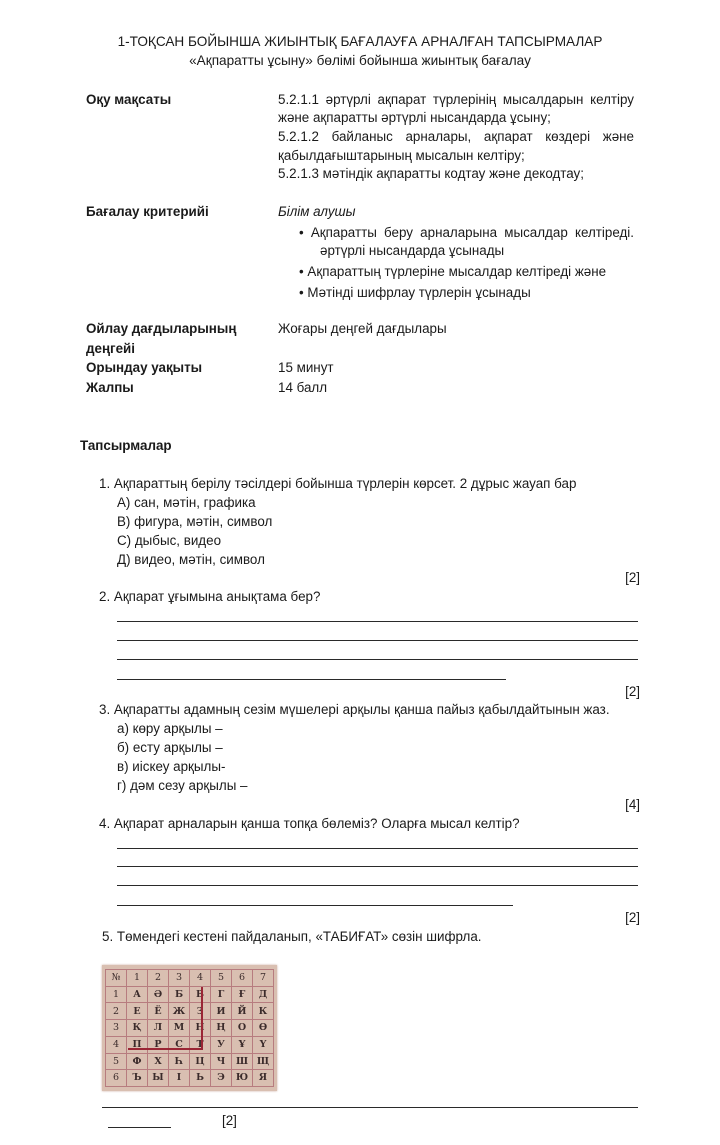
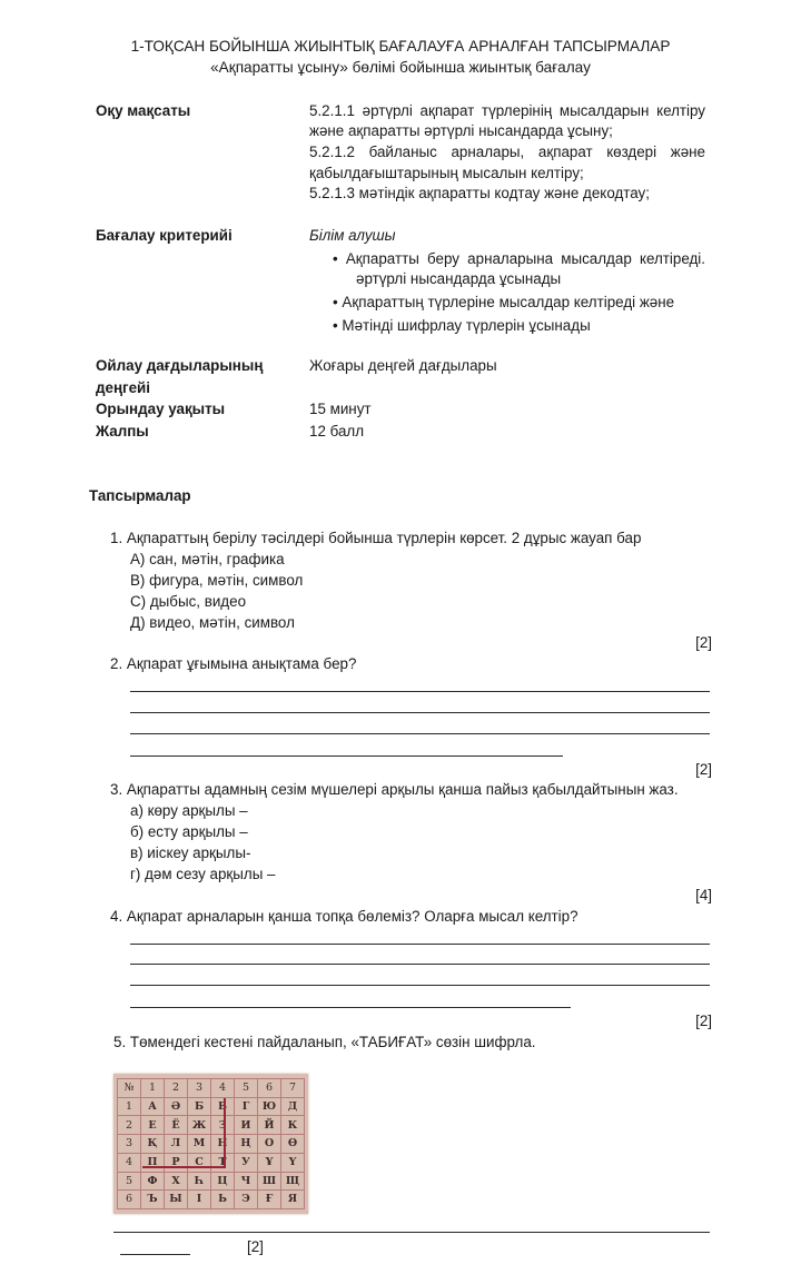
  1-ТОҚСАН БОЙЫНША ЖИЫНТЫҚ БАҒАЛАУҒА АРНАЛҒАН ТАПСЫРМАЛАР
  «Ақпаратты ұсыну» бөлімі бойынша жиынтық бағалау
  Оқу мақсаты
  5.2.1.1 әртүрлі ақпарат түрлерінің мысалдарын келтіру
  және ақпаратты әртүрлі нысандарда ұсыну;
  5.2.1.2 байланыс арналары, ақпарат көздері және
  қабылдағыштарының мысалын келтіру;
  5.2.1.3 мәтіндік ақпаратты кодтау және декодтау;
  Бағалау критерийі
  Білім алушы
  • Ақпаратты беру арналарына мысалдар келтіреді.
  әртүрлі нысандарда ұсынады
  • Ақпараттың түрлеріне мысалдар келтіреді және
  • Мәтінді шифрлау түрлерін ұсынады
  Ойлау дағдыларының
  деңгейі
  Жоғары деңгей дағдылары
  Орындау уақыты
  15 минут
  Жалпы
- 14 балл
+ 12 балл
  Тапсырмалар
  1. Ақпараттың берілу тәсілдері бойынша түрлерін көрсет. 2 дұрыс жауап бар
  А) сан, мәтін, графика
  В) фигура, мәтін, символ
  С) дыбыс, видео
  Д) видео, мәтін, символ
  [2]
  2. Ақпарат ұғымына анықтама бер?
  [2]
  3. Ақпаратты адамның сезім мүшелері арқылы қанша пайыз қабылдайтынын жаз.
  а) көру арқылы –
  б) есту арқылы –
  в) иіскеу арқылы-
  г) дәм сезу арқылы –
  [4]
  4. Ақпарат арналарын қанша топқа бөлеміз? Оларға мысал келтір?
  [2]
  5. Төмендегі кестені пайдаланып, «ТАБИҒАТ» сөзін шифрла.
  №	1	2	3	4	5	6	7
- 1	А	Ә	Б	В	Г	Ғ	Д
+ 1	А	Ә	Б	В	Г	Ю	Д
  2	Е	Ё	Ж	З	И	Й	К
  3	Қ	Л	М	Н	Ң	О	Ө
  4	П	Р	С	Т	У	Ұ	Ү
  5	Ф	Х	Һ	Ц	Ч	Ш	Щ
- 6	Ъ	Ы	І	Ь	Э	Ю	Я
+ 6	Ъ	Ы	І	Ь	Э	Ғ	Я
  [2]
